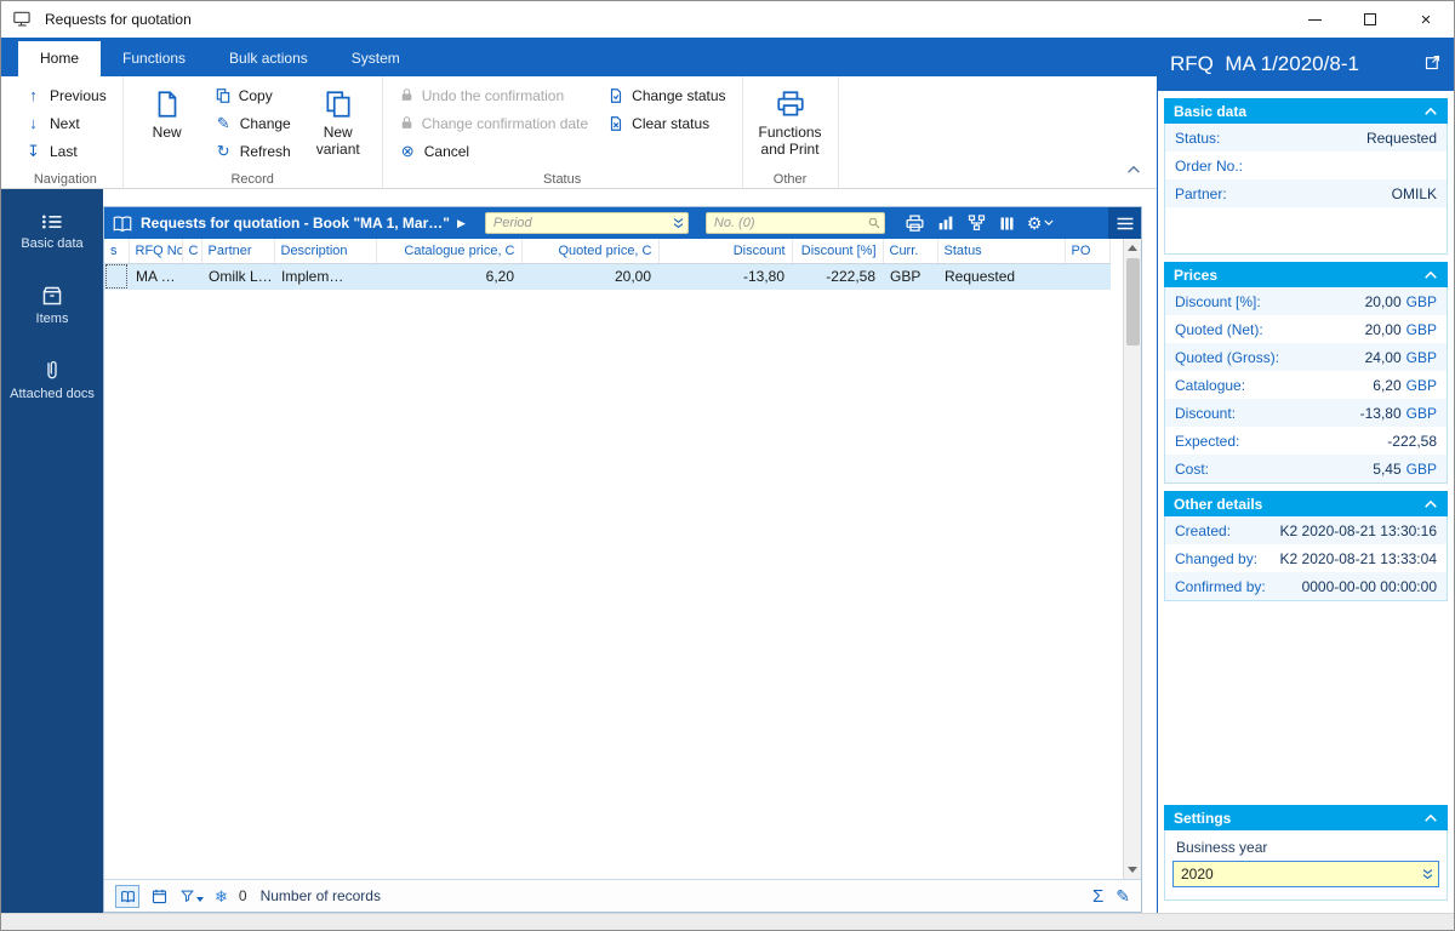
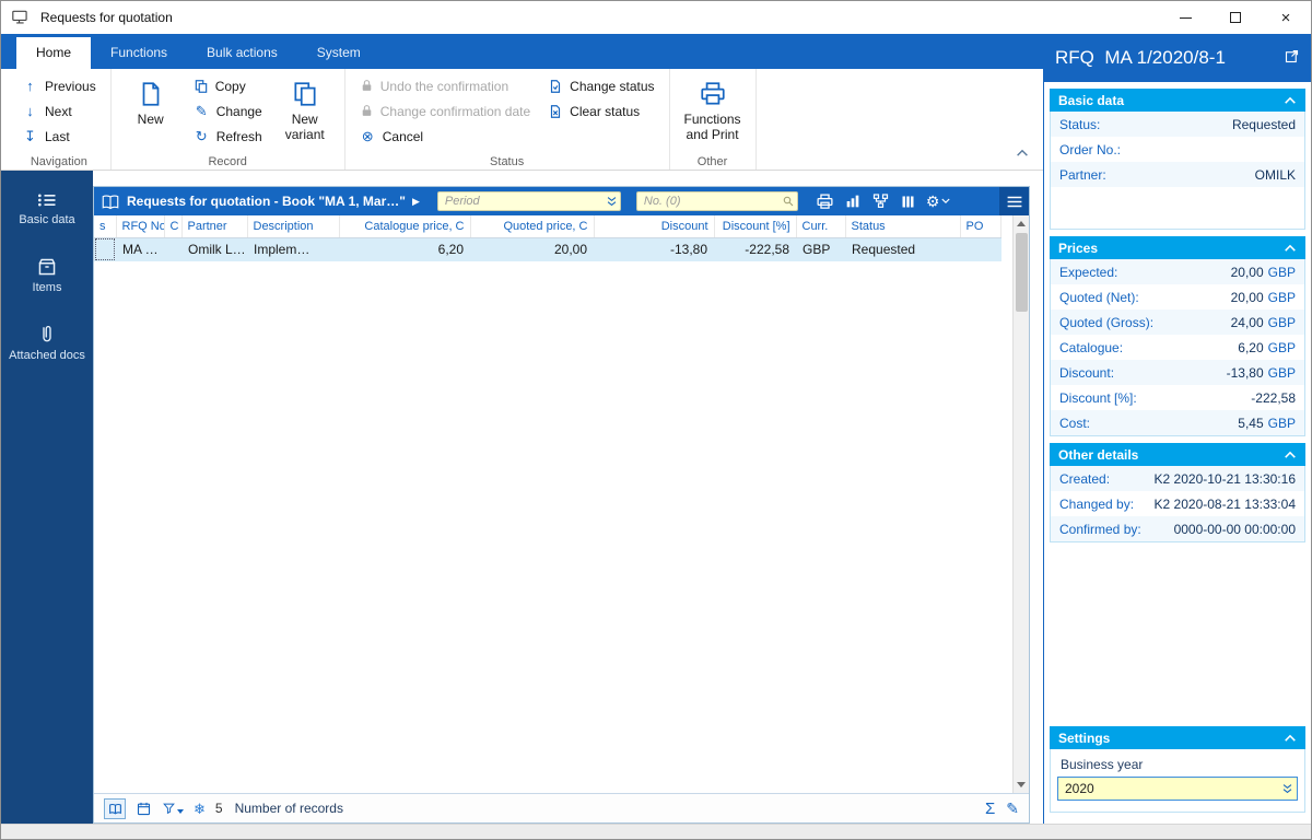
  Requests for quotation
  ×
  Home
  Functions
  Bulk actions
  System
  ↑
  Previous
  ↓
  Next
  ↧
  Last
  Navigation
  New
  Copy
  ✎
  Change
  ↻
  Refresh
  New variant
  Record
  Undo the confirmation
  Change confirmation date
  ⊗
  Cancel
  Change status
  Clear status
  Status
  Functions and Print
  Other
  Basic data
  Items
  Attached docs
  Requests for quotation - Book "MA 1, Mar…"
  ▶
  Period
  No. (0)
  ⚙
  s	RFQ No	C	Partner	Description	Catalogue price, C	Quoted price, C	Discount	Discount [%]	Curr.	Status	PO
  	MA …		Omilk L…	Implem…	6,20	20,00	-13,80	-222,58	GBP	Requested
  ❄
- 0
+ 5
  Number of records
  Σ
  ✎
  RFQ MA 1/2020/8-1
  Basic data
  Status:
  Requested
  Order No.:
  Partner:
  OMILK
  Prices
- Discount [%]:
+ Expected:
  20,00 GBP
  Quoted (Net):
  20,00 GBP
  Quoted (Gross):
  24,00 GBP
  Catalogue:
  6,20 GBP
  Discount:
  -13,80 GBP
- Expected:
+ Discount [%]:
  -222,58
  Cost:
  5,45 GBP
  Other details
  Created:
- K2 2020-08-21 13:30:16
+ K2 2020-10-21 13:30:16
  Changed by:
  K2 2020-08-21 13:33:04
  Confirmed by:
  0000-00-00 00:00:00
  Settings
  Business year
  2020
